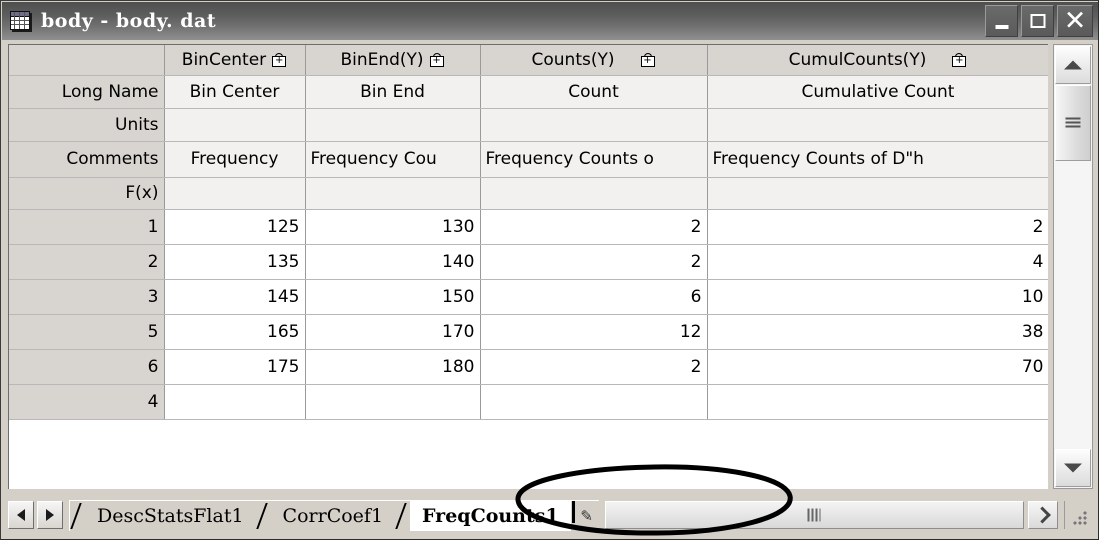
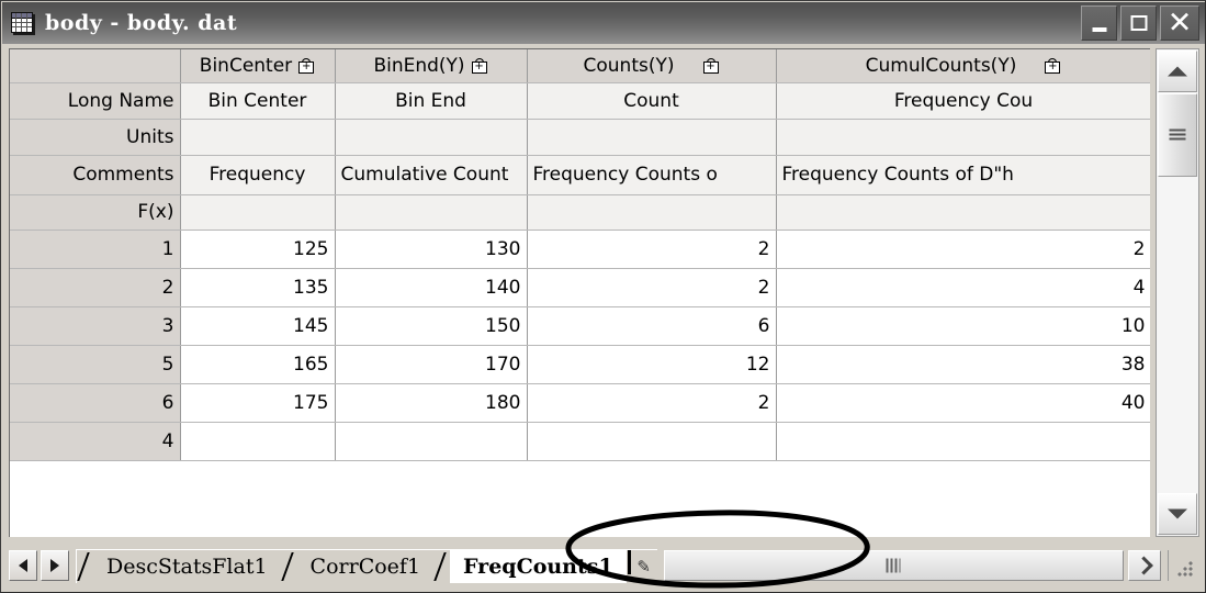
  body - body. dat
  ✕
  	BinCenter	BinEnd(Y)	Counts(Y)	CumulCounts(Y)
- Long Name	Bin Center	Bin End	Count	Cumulative Count
+ Long Name	Bin Center	Bin End	Count	Frequency Cou
  Units
- Comments	Frequency	Frequency Cou	Frequency Counts o	Frequency Counts of D"h
+ Comments	Frequency	Cumulative Count	Frequency Counts o	Frequency Counts of D"h
  F(x)
  1	125	130	2	2
  2	135	140	2	4
  3	145	150	6	10
  5	165	170	12	38
- 6	175	180	2	70
+ 6	175	180	2	40
  4
  DescStatsFlat1
  CorrCoef1
  FreqCouns1
  ✎
